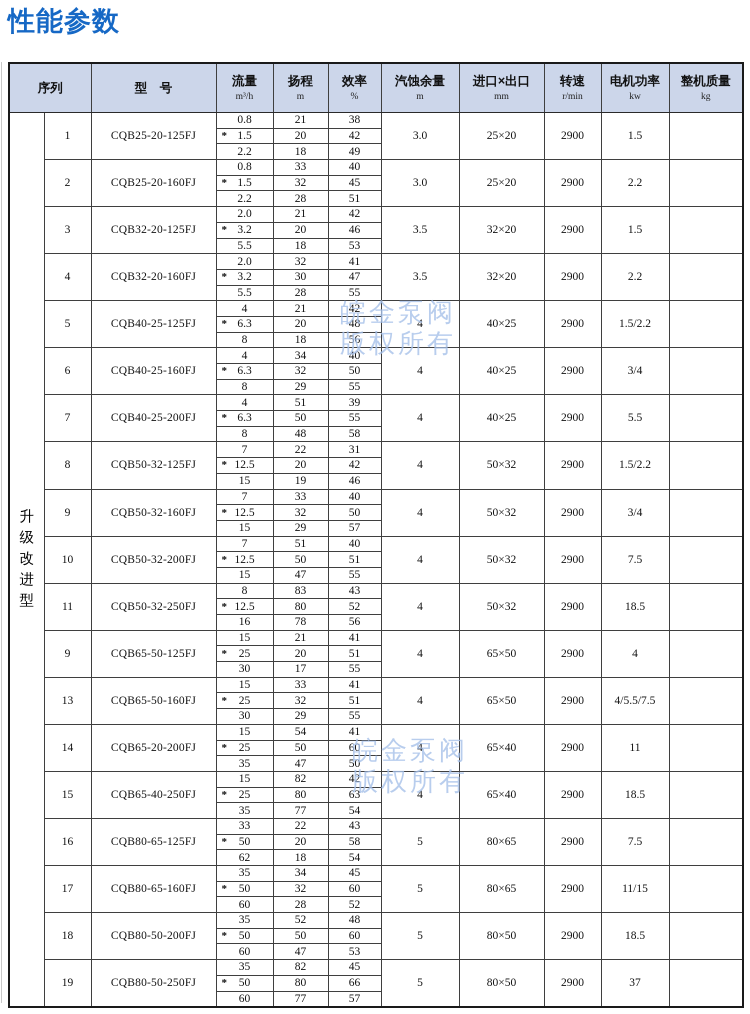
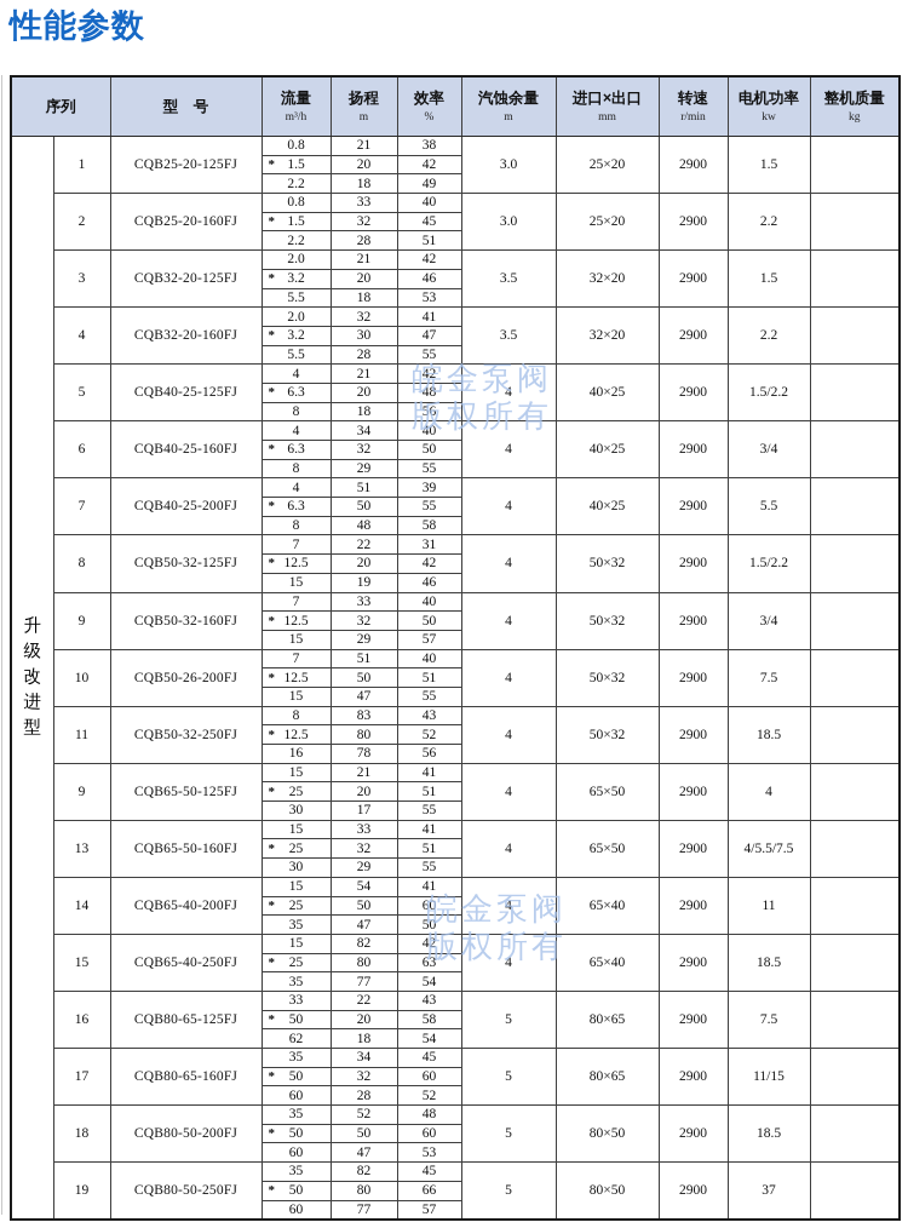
  性能参数
  序列	型 号	流量 m³/h	扬程 m	效率 %	汽蚀余量 m	进口×出口 mm	转速 r/min	电机功率 kw	整机质量 kg
  升 级 改 进 型	1	CQB25-20-125FJ	0.8	21	38	3.0	25×20	2900	1.5
  * 1.5	20	42
  2.2	18	49
  2	CQB25-20-160FJ	0.8	33	40	3.0	25×20	2900	2.2
  * 1.5	32	45
  2.2	28	51
  3	CQB32-20-125FJ	2.0	21	42	3.5	32×20	2900	1.5
  * 3.2	20	46
  5.5	18	53
  4	CQB32-20-160FJ	2.0	32	41	3.5	32×20	2900	2.2
  * 3.2	30	47
  5.5	28	55
  5	CQB40-25-125FJ	4	21	42	4	40×25	2900	1.5/2.2
  * 6.3	20	48
  8	18	56
  6	CQB40-25-160FJ	4	34	40	4	40×25	2900	3/4
  * 6.3	32	50
  8	29	55
  7	CQB40-25-200FJ	4	51	39	4	40×25	2900	5.5
  * 6.3	50	55
  8	48	58
  8	CQB50-32-125FJ	7	22	31	4	50×32	2900	1.5/2.2
  * 12.5	20	42
  15	19	46
  9	CQB50-32-160FJ	7	33	40	4	50×32	2900	3/4
  * 12.5	32	50
  15	29	57
- 10	CQB50-32-200FJ	7	51	40	4	50×32	2900	7.5
+ 10	CQB50-26-200FJ	7	51	40	4	50×32	2900	7.5
  * 12.5	50	51
  15	47	55
  11	CQB50-32-250FJ	8	83	43	4	50×32	2900	18.5
  * 12.5	80	52
  16	78	56
  9	CQB65-50-125FJ	15	21	41	4	65×50	2900	4
  * 25	20	51
  30	17	55
  13	CQB65-50-160FJ	15	33	41	4	65×50	2900	4/5.5/7.5
  * 25	32	51
  30	29	55
- 14	CQB65-20-200FJ	15	54	41	4	65×40	2900	11
+ 14	CQB65-40-200FJ	15	54	41	4	65×40	2900	11
  * 25	50	60
  35	47	50
  15	CQB65-40-250FJ	15	82	42	4	65×40	2900	18.5
  * 25	80	63
  35	77	54
  16	CQB80-65-125FJ	33	22	43	5	80×65	2900	7.5
  * 50	20	58
  62	18	54
  17	CQB80-65-160FJ	35	34	45	5	80×65	2900	11/15
  * 50	32	60
  60	28	52
  18	CQB80-50-200FJ	35	52	48	5	80×50	2900	18.5
  * 50	50	60
  60	47	53
  19	CQB80-50-250FJ	35	82	45	5	80×50	2900	37
  * 50	80	66
  60	77	57
  皖金泵阀
  版权所有
  皖金泵阀
  版权所有
